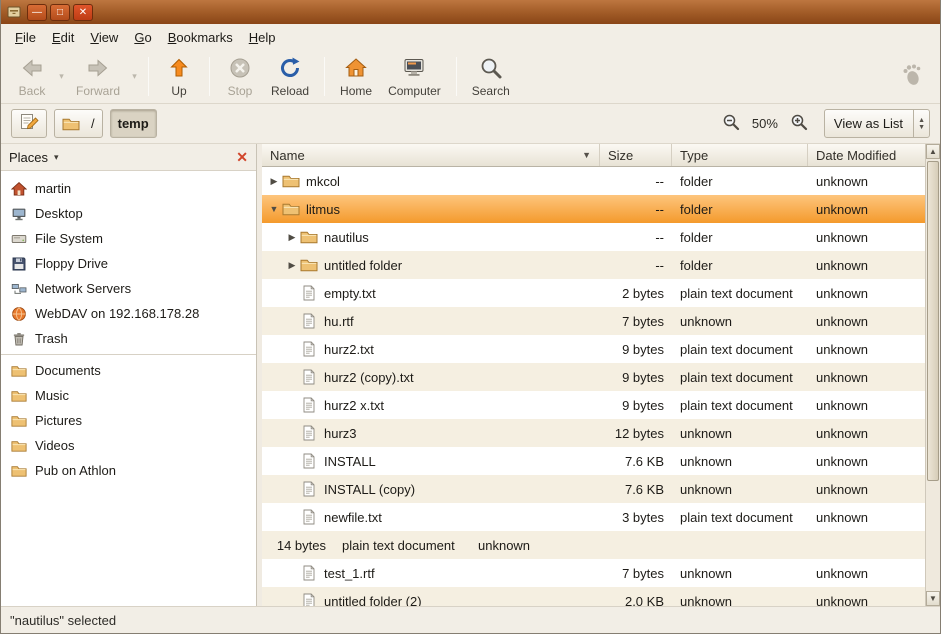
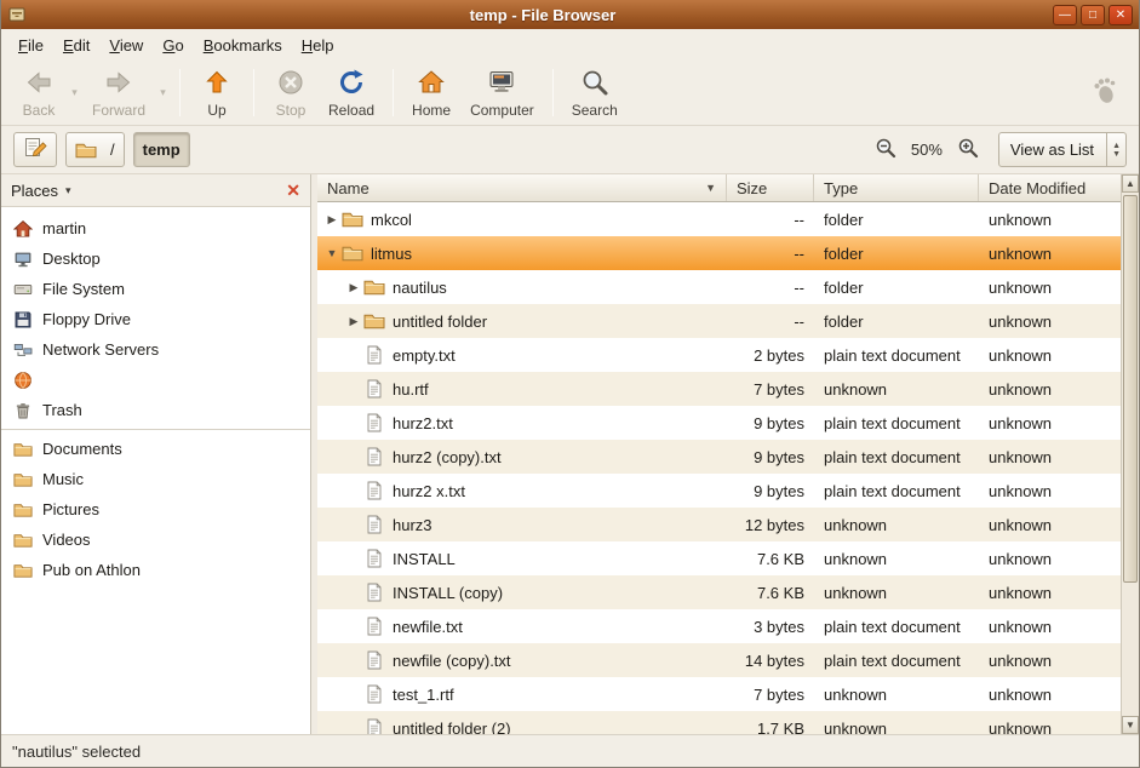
+ temp - File Browser
  —
  □
  ✕
  File
  Edit
  View
  Go
  Bookmarks
  Help
  Back
  ▾
  Forward
  ▾
  Up
  Stop
  Reload
  Home
  Computer
  Search
  /
  temp
  50%
  View as List
  Places
  ▾
  ✕
  martin
  Desktop
  File System
  Floppy Drive
  Network Servers
- WebDAV on 192.168.178.28
  Trash
  Documents
  Music
  Pictures
  Videos
  Pub on Athlon
  Name
  ▼
  Size
  Type
  Date Modified
  ▶
  mkcol
  --
  folder
  unknown
  ▼
  litmus
  --
  folder
  unknown
  ▶
  nautilus
  --
  folder
  unknown
  ▶
  untitled folder
  --
  folder
  unknown
  empty.txt
  2 bytes
  plain text document
  unknown
  hu.rtf
  7 bytes
  unknown
  unknown
  hurz2.txt
  9 bytes
  plain text document
  unknown
  hurz2 (copy).txt
  9 bytes
  plain text document
  unknown
  hurz2 x.txt
  9 bytes
  plain text document
  unknown
  hurz3
  12 bytes
  unknown
  unknown
  INSTALL
  7.6 KB
  unknown
  unknown
  INSTALL (copy)
  7.6 KB
  unknown
  unknown
  newfile.txt
  3 bytes
  plain text document
  unknown
+ newfile (copy).txt
  14 bytes
  plain text document
  unknown
  test_1.rtf
  7 bytes
  unknown
  unknown
  untitled folder (2)
- 2.0 KB
+ 1.7 KB
  unknown
  unknown
  ▲
  ▼
  "nautilus" selected
